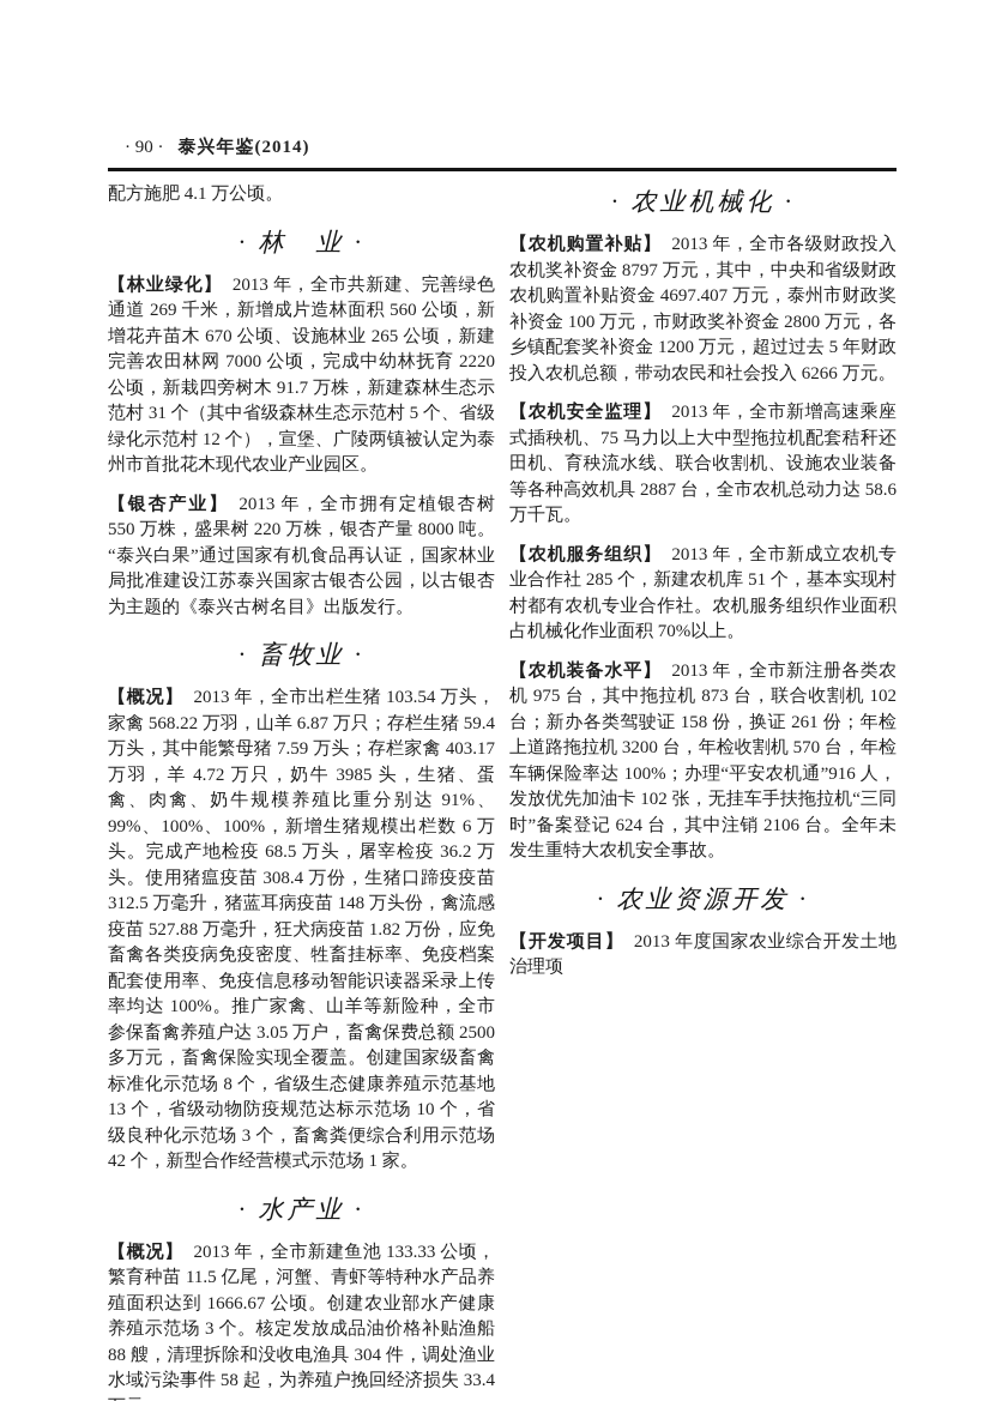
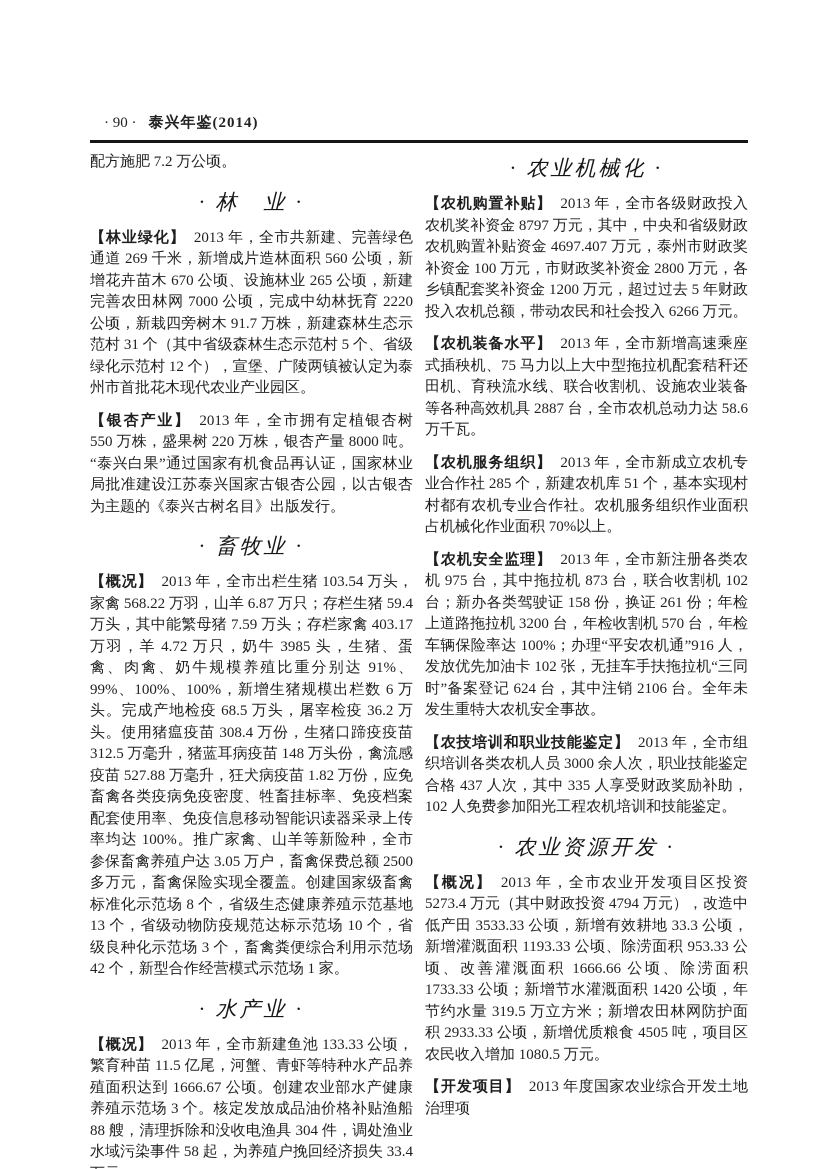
  · 90 ·
  泰兴年鉴(2014)
- 配方施肥 4.1 万公顷。
+ 配方施肥 7.2 万公顷。
  · 林 业 ·
  【林业绿化】 2013 年，全市共新建、完善绿色通道 269 千米，新增成片造林面积 560 公顷，新增花卉苗木 670 公顷、设施林业 265 公顷，新建完善农田林网 7000 公顷，完成中幼林抚育 2220 公顷，新栽四旁树木 91.7 万株，新建森林生态示范村 31 个（其中省级森林生态示范村 5 个、省级绿化示范村 12 个），宣堡、广陵两镇被认定为泰州市首批花木现代农业产业园区。
  【银杏产业】 2013 年，全市拥有定植银杏树 550 万株，盛果树 220 万株，银杏产量 8000 吨。“泰兴白果”通过国家有机食品再认证，国家林业局批准建设江苏泰兴国家古银杏公园，以古银杏为主题的《泰兴古树名目》出版发行。
  · 畜牧业 ·
  【概况】 2013 年，全市出栏生猪 103.54 万头，家禽 568.22 万羽，山羊 6.87 万只；存栏生猪 59.4 万头，其中能繁母猪 7.59 万头；存栏家禽 403.17 万羽，羊 4.72 万只，奶牛 3985 头，生猪、蛋禽、肉禽、奶牛规模养殖比重分别达 91%、99%、100%、100%，新增生猪规模出栏数 6 万头。完成产地检疫 68.5 万头，屠宰检疫 36.2 万头。使用猪瘟疫苗 308.4 万份，生猪口蹄疫疫苗 312.5 万毫升，猪蓝耳病疫苗 148 万头份，禽流感疫苗 527.88 万毫升，狂犬病疫苗 1.82 万份，应免畜禽各类疫病免疫密度、牲畜挂标率、免疫档案配套使用率、免疫信息移动智能识读器采录上传率均达 100%。推广家禽、山羊等新险种，全市参保畜禽养殖户达 3.05 万户，畜禽保费总额 2500 多万元，畜禽保险实现全覆盖。创建国家级畜禽标准化示范场 8 个，省级生态健康养殖示范基地 13 个，省级动物防疫规范达标示范场 10 个，省级良种化示范场 3 个，畜禽粪便综合利用示范场 42 个，新型合作经营模式示范场 1 家。
  · 水产业 ·
  【概况】 2013 年，全市新建鱼池 133.33 公顷，繁育种苗 11.5 亿尾，河蟹、青虾等特种水产品养殖面积达到 1666.67 公顷。创建农业部水产健康养殖示范场 3 个。核定发放成品油价格补贴渔船 88 艘，清理拆除和没收电渔具 304 件，调处渔业水域污染事件 58 起，为养殖户挽回经济损失 33.4
  · 农业机械化 ·
  【农机购置补贴】 2013 年，全市各级财政投入农机奖补资金 8797 万元，其中，中央和省级财政农机购置补贴资金 4697.407 万元，泰州市财政奖补资金 100 万元，市财政奖补资金 2800 万元，各乡镇配套奖补资金 1200 万元，超过过去 5 年财政投入农机总额，带动农民和社会投入 6266 万元。
- 【农机安全监理】 2013 年，全市新增高速乘座式插秧机、75 马力以上大中型拖拉机配套秸秆还田机、育秧流水线、联合收割机、设施农业装备等各种高效机具 2887 台，全市农机总动力达 58.6 万千瓦。
+ 【农机装备水平】 2013 年，全市新增高速乘座式插秧机、75 马力以上大中型拖拉机配套秸秆还田机、育秧流水线、联合收割机、设施农业装备等各种高效机具 2887 台，全市农机总动力达 58.6 万千瓦。
  【农机服务组织】 2013 年，全市新成立农机专业合作社 285 个，新建农机库 51 个，基本实现村村都有农机专业合作社。农机服务组织作业面积占机械化作业面积 70%以上。
- 【农机装备水平】 2013 年，全市新注册各类农机 975 台，其中拖拉机 873 台，联合收割机 102 台；新办各类驾驶证 158 份，换证 261 份；年检上道路拖拉机 3200 台，年检收割机 570 台，年检车辆保险率达 100%；办理“平安农机通”916 人，发放优先加油卡 102 张，无挂车手扶拖拉机“三同时”备案登记 624 台，其中注销 2106 台。全年未发生重特大农机安全事故。
+ 【农机安全监理】 2013 年，全市新注册各类农机 975 台，其中拖拉机 873 台，联合收割机 102 台；新办各类驾驶证 158 份，换证 261 份；年检上道路拖拉机 3200 台，年检收割机 570 台，年检车辆保险率达 100%；办理“平安农机通”916 人，发放优先加油卡 102 张，无挂车手扶拖拉机“三同时”备案登记 624 台，其中注销 2106 台。全年未发生重特大农机安全事故。
+ 【农技培训和职业技能鉴定】 2013 年，全市组织培训各类农机人员 3000 余人次，职业技能鉴定合格 437 人次，其中 335 人享受财政奖励补助，102 人免费参加阳光工程农机培训和技能鉴定。
  · 农业资源开发 ·
+ 【概况】 2013 年，全市农业开发项目区投资 5273.4 万元（其中财政投资 4794 万元），改造中低产田 3533.33 公顷，新增有效耕地 33.3 公顷，新增灌溉面积 1193.33 公顷、除涝面积 953.33 公顷、改善灌溉面积 1666.66 公顷、除涝面积 1733.33 公顷；新增节水灌溉面积 1420 公顷，年节约水量 319.5 万立方米；新增农田林网防护面积 2933.33 公顷，新增优质粮食 4505 吨，项目区农民收入增加 1080.5 万元。
  【开发项目】 2013 年度国家农业综合开发土地治理项
